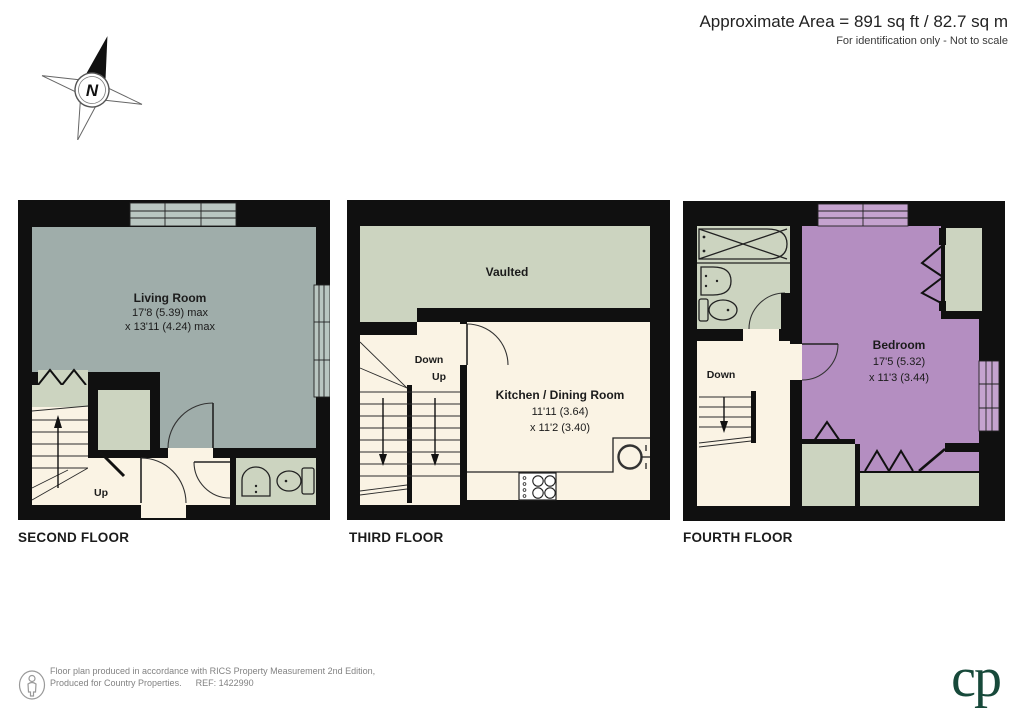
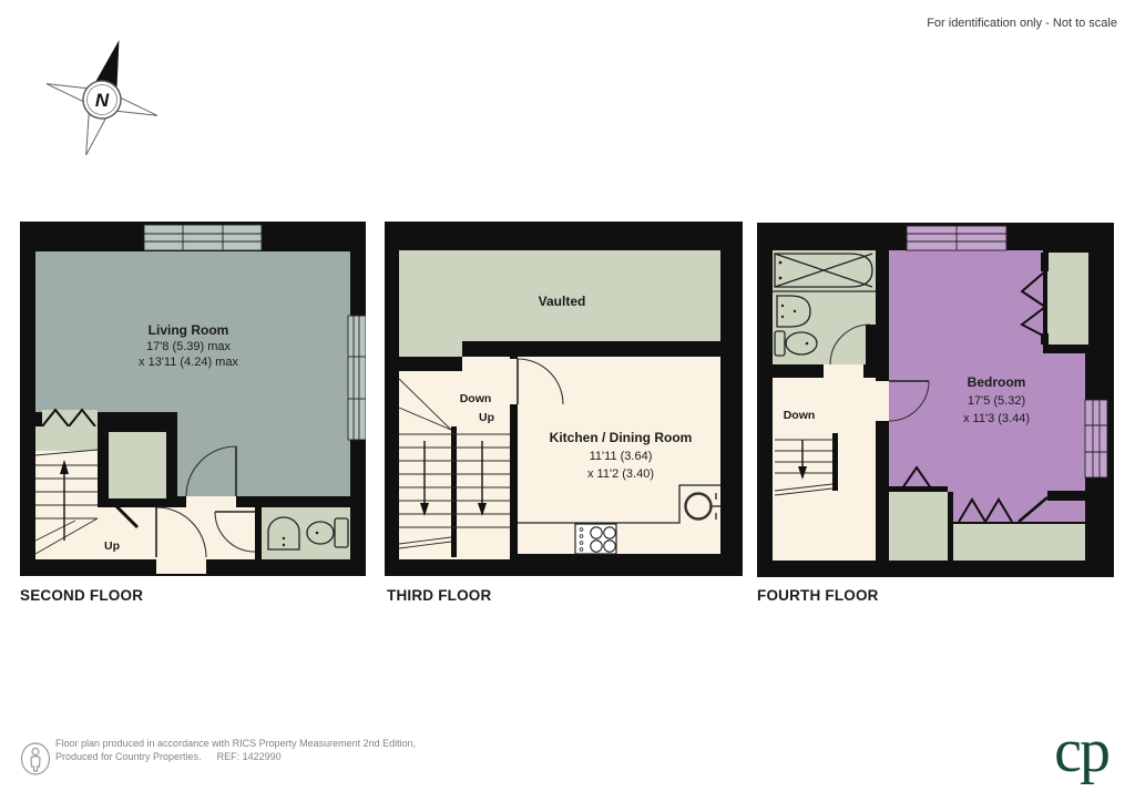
- Approximate Area = 891 sq ft / 82.7 sq m
  For identification only - Not to scale
  N
  Living Room
  17'8 (5.39) max
  x 13'11 (4.24) max
  Up
  Vaulted
  Kitchen / Dining Room
  11'11 (3.64)
  x 11'2 (3.40)
  Down
  Up
  Bedroom
  17'5 (5.32)
  x 11'3 (3.44)
  Down
  SECOND FLOOR
  THIRD FLOOR
  FOURTH FLOOR
  Floor plan produced in accordance with RICS Property Measurement 2nd Edition,
  Produced for Country Properties. REF: 1422990
  cp
